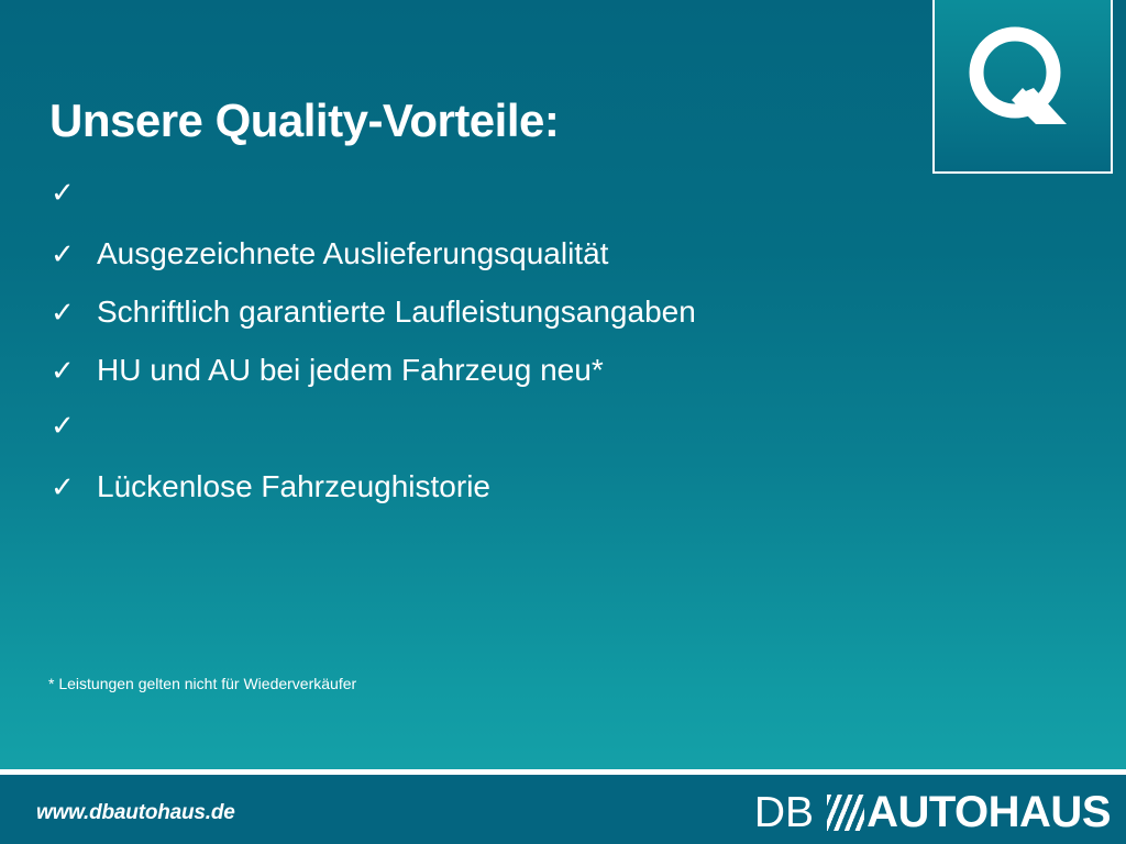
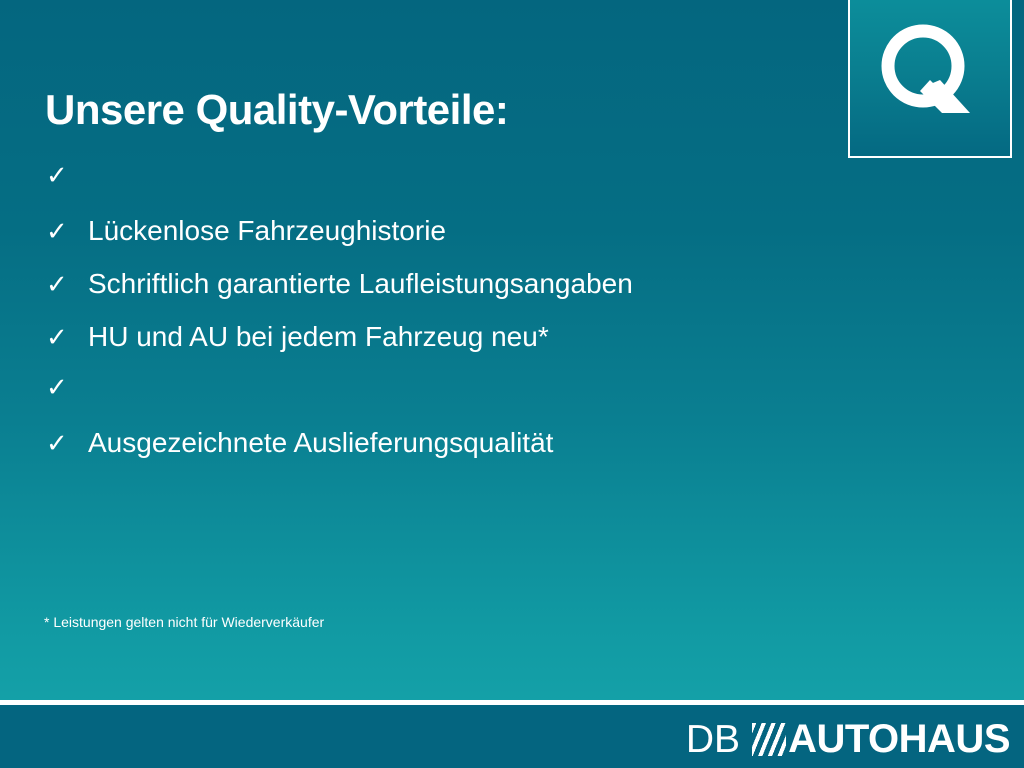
  Unsere Quality-Vorteile:
  ✓
  ✓
- Ausgezeichnete Auslieferungsqualität
+ Lückenlose Fahrzeughistorie
  ✓
  Schriftlich garantierte Laufleistungsangaben
  ✓
  HU und AU bei jedem Fahrzeug neu*
  ✓
  ✓
- Lückenlose Fahrzeughistorie
+ Ausgezeichnete Auslieferungsqualität
  * Leistungen gelten nicht für Wiederverkäufer
- www.dbautohaus.de
  DB
  AUTOHAUS
